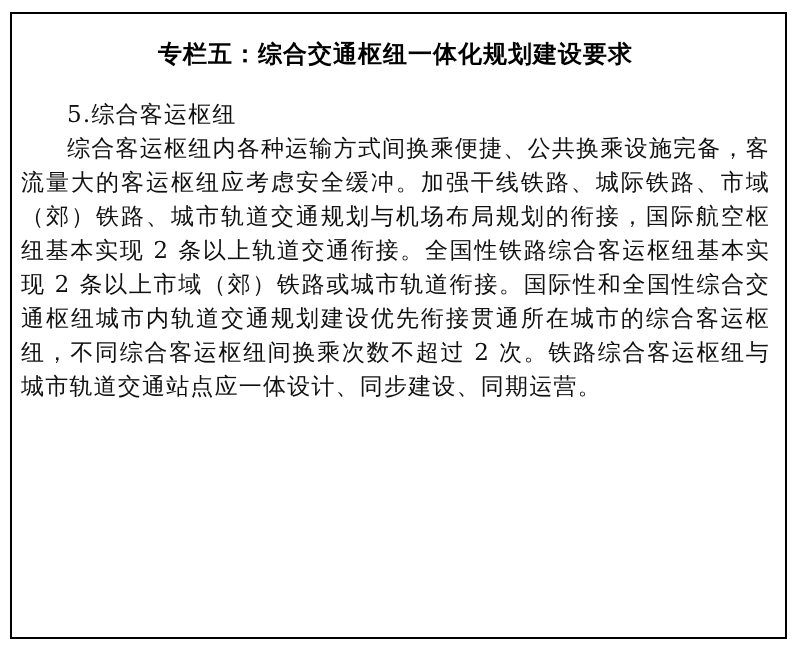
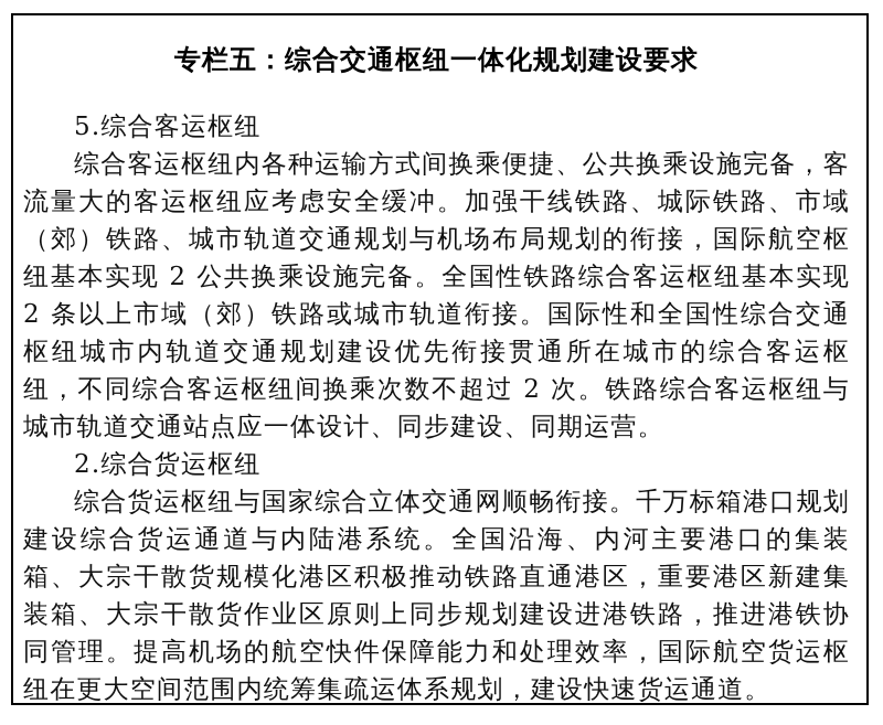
  专栏五：综合交通枢纽一体化规划建设要求
  5.综合客运枢纽
- 综合客运枢纽内各种运输方式间换乘便捷、公共换乘设施完备，客流量大的客运枢纽应考虑安全缓冲。加强干线铁路、城际铁路、市域（郊）铁路、城市轨道交通规划与机场布局规划的衔接，国际航空枢纽基本实现 2 条以上轨道交通衔接。全国性铁路综合客运枢纽基本实现 2 条以上市域（郊）铁路或城市轨道衔接。国际性和全国性综合交通枢纽城市内轨道交通规划建设优先衔接贯通所在城市的综合客运枢纽，不同综合客运枢纽间换乘次数不超过 2 次。铁路综合客运枢纽与城市轨道交通站点应一体设计、同步建设、同期运营。
+ 综合客运枢纽内各种运输方式间换乘便捷、公共换乘设施完备，客流量大的客运枢纽应考虑安全缓冲。加强干线铁路、城际铁路、市域（郊）铁路、城市轨道交通规划与机场布局规划的衔接，国际航空枢纽基本实现 2 公共换乘设施完备。全国性铁路综合客运枢纽基本实现 2 条以上市域（郊）铁路或城市轨道衔接。国际性和全国性综合交通枢纽城市内轨道交通规划建设优先衔接贯通所在城市的综合客运枢纽，不同综合客运枢纽间换乘次数不超过 2 次。铁路综合客运枢纽与城市轨道交通站点应一体设计、同步建设、同期运营。
+ 2.综合货运枢纽
+ 综合货运枢纽与国家综合立体交通网顺畅衔接。千万标箱港口规划建设综合货运通道与内陆港系统。全国沿海、内河主要港口的集装箱、大宗干散货规模化港区积极推动铁路直通港区，重要港区新建集装箱、大宗干散货作业区原则上同步规划建设进港铁路，推进港铁协同管理。提高机场的航空快件保障能力和处理效率，国际航空货运枢纽在更大空间范围内统筹集疏运体系规划，建设快速货运通道。
